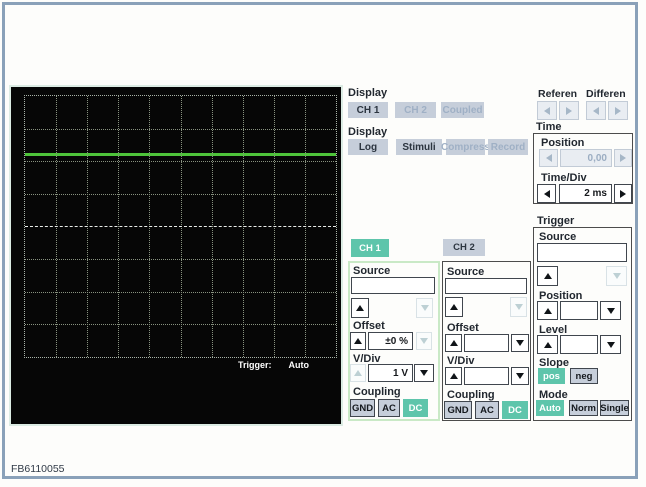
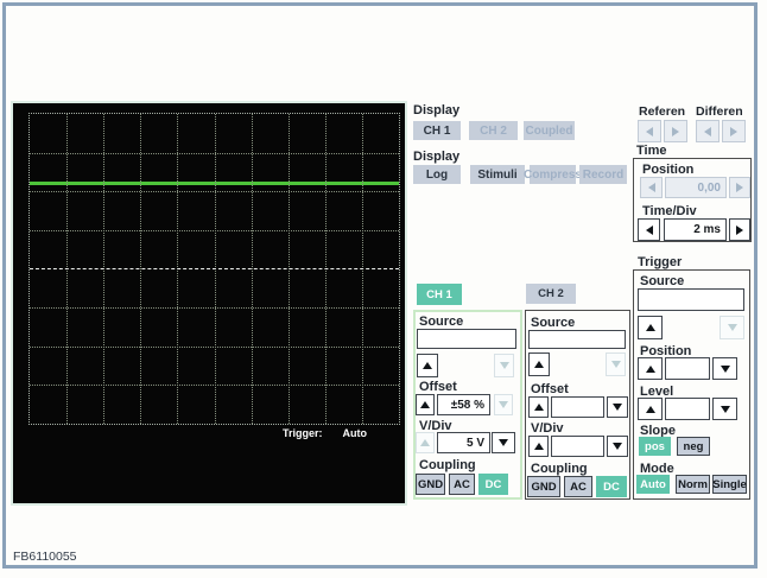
  Trigger:
  Auto
  Display
  CH 1
  CH 2
  Coupled
  Display
  Log
  Stimuli
  Compres
  Record
  Referen
  Differen
  Time
  Position
  0,00
  Time/Div
  2 ms
  Trigger
  Source
  Position
  Level
  Slope
  pos
  neg
  Mode
  Auto
  Norm
  Single
  CH 1
  CH 2
  Source
  Offset
- ±0 %
+ ±58 %
  V/Div
- 1 V
+ 5 V
  Coupling
  GND
  AC
  DC
  Source
  Offset
  V/Div
  Coupling
  GND
  AC
  DC
  FB6110055
